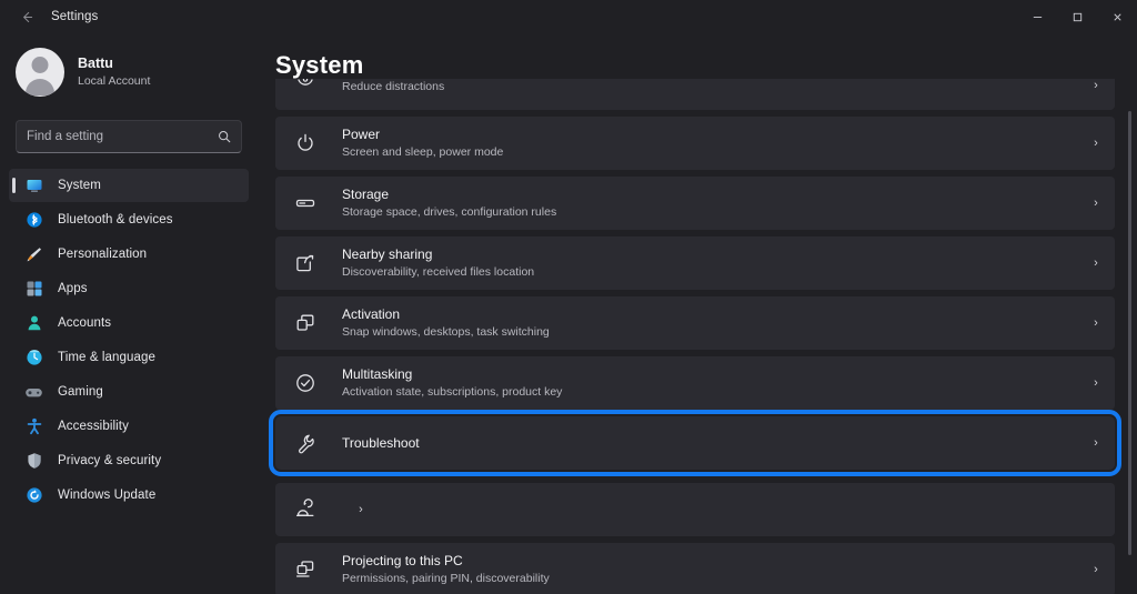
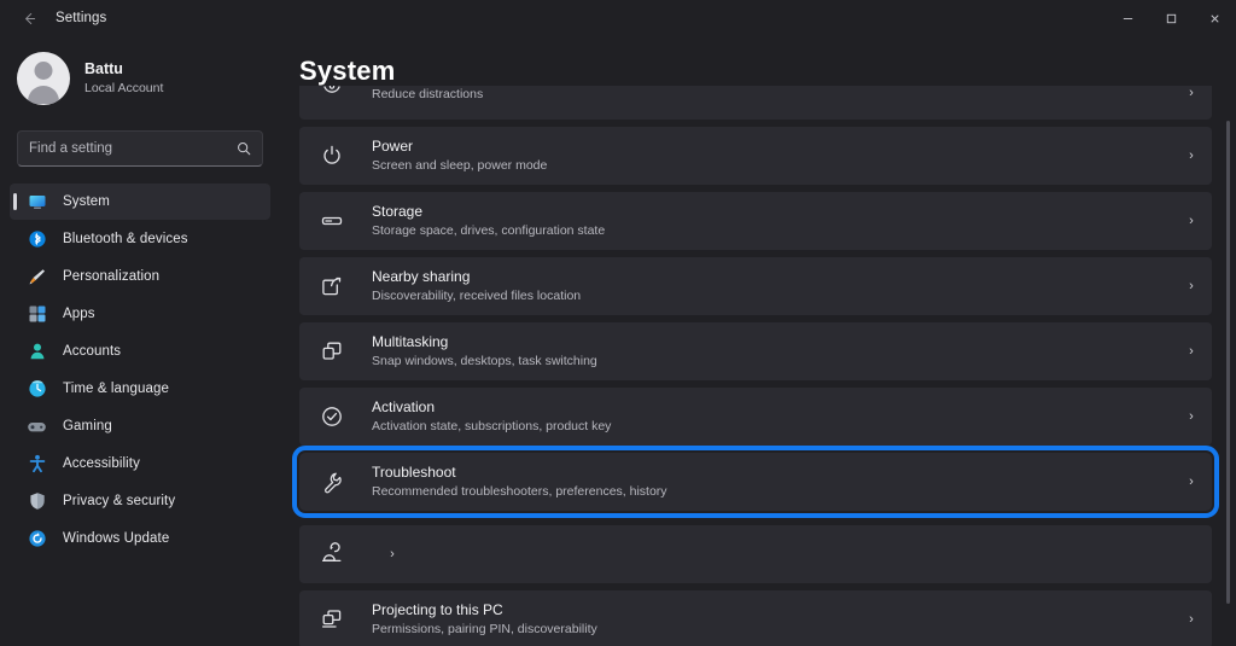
  Settings
  Battu
  Local Account
  Find a setting
  System
  Bluetooth & devices
  Personalization
  Apps
  Accounts
  Time & language
  Gaming
  Accessibility
  Privacy & security
  Windows Update
  System
  Reduce distractions
  ›
  Power
  Screen and sleep, power mode
  ›
  Storage
- Storage space, drives, configuration rules
+ Storage space, drives, configuration state
  ›
  Nearby sharing
  Discoverability, received files location
  ›
- Activation
+ Multitasking
  Snap windows, desktops, task switching
  ›
- Multitasking
+ Activation
  Activation state, subscriptions, product key
  ›
  Troubleshoot
+ Recommended troubleshooters, preferences, history
  ›
  ›
  Projecting to this PC
  Permissions, pairing PIN, discoverability
  ›
